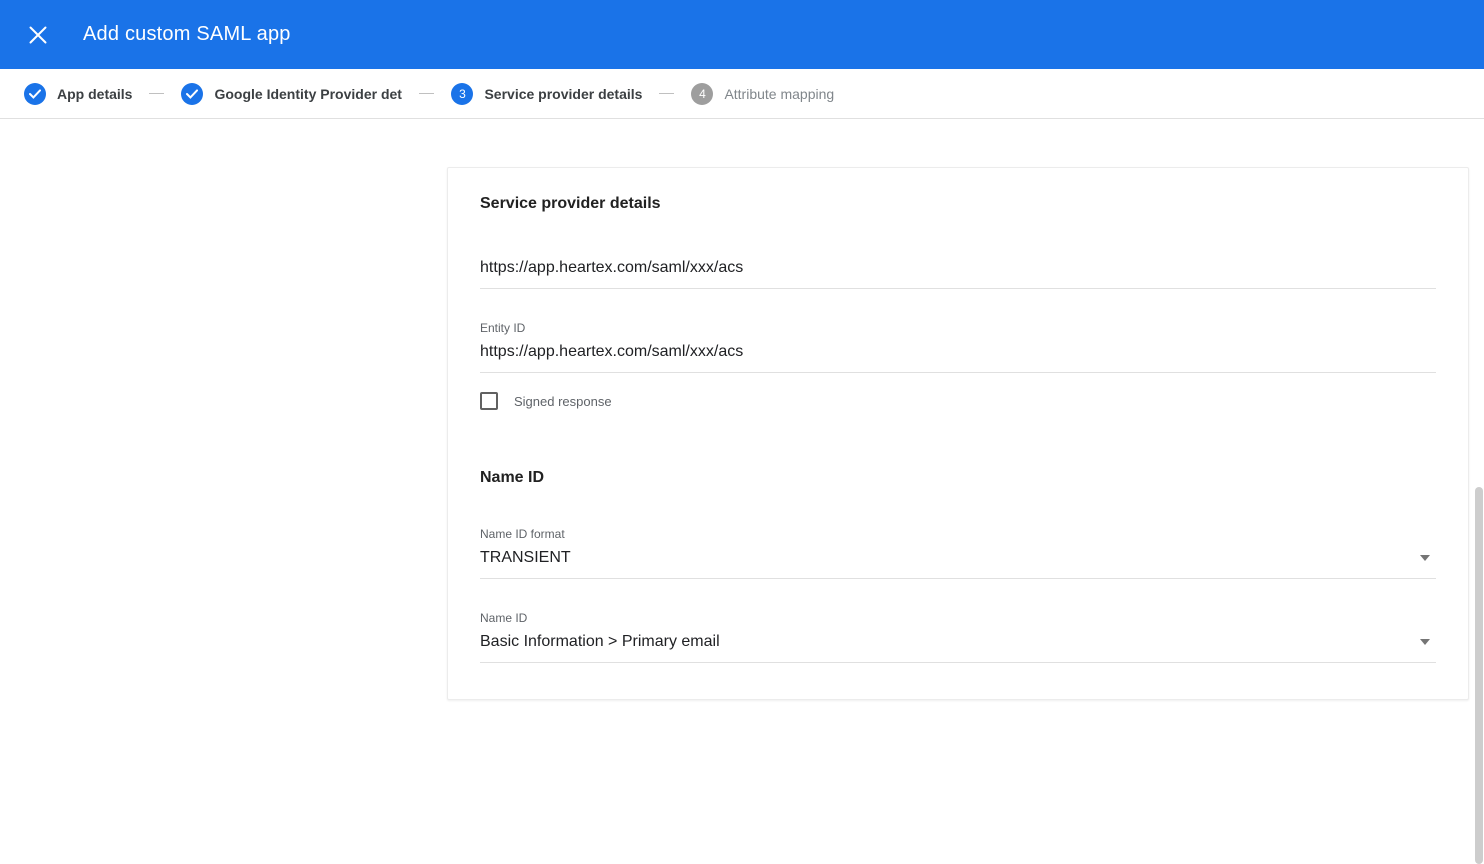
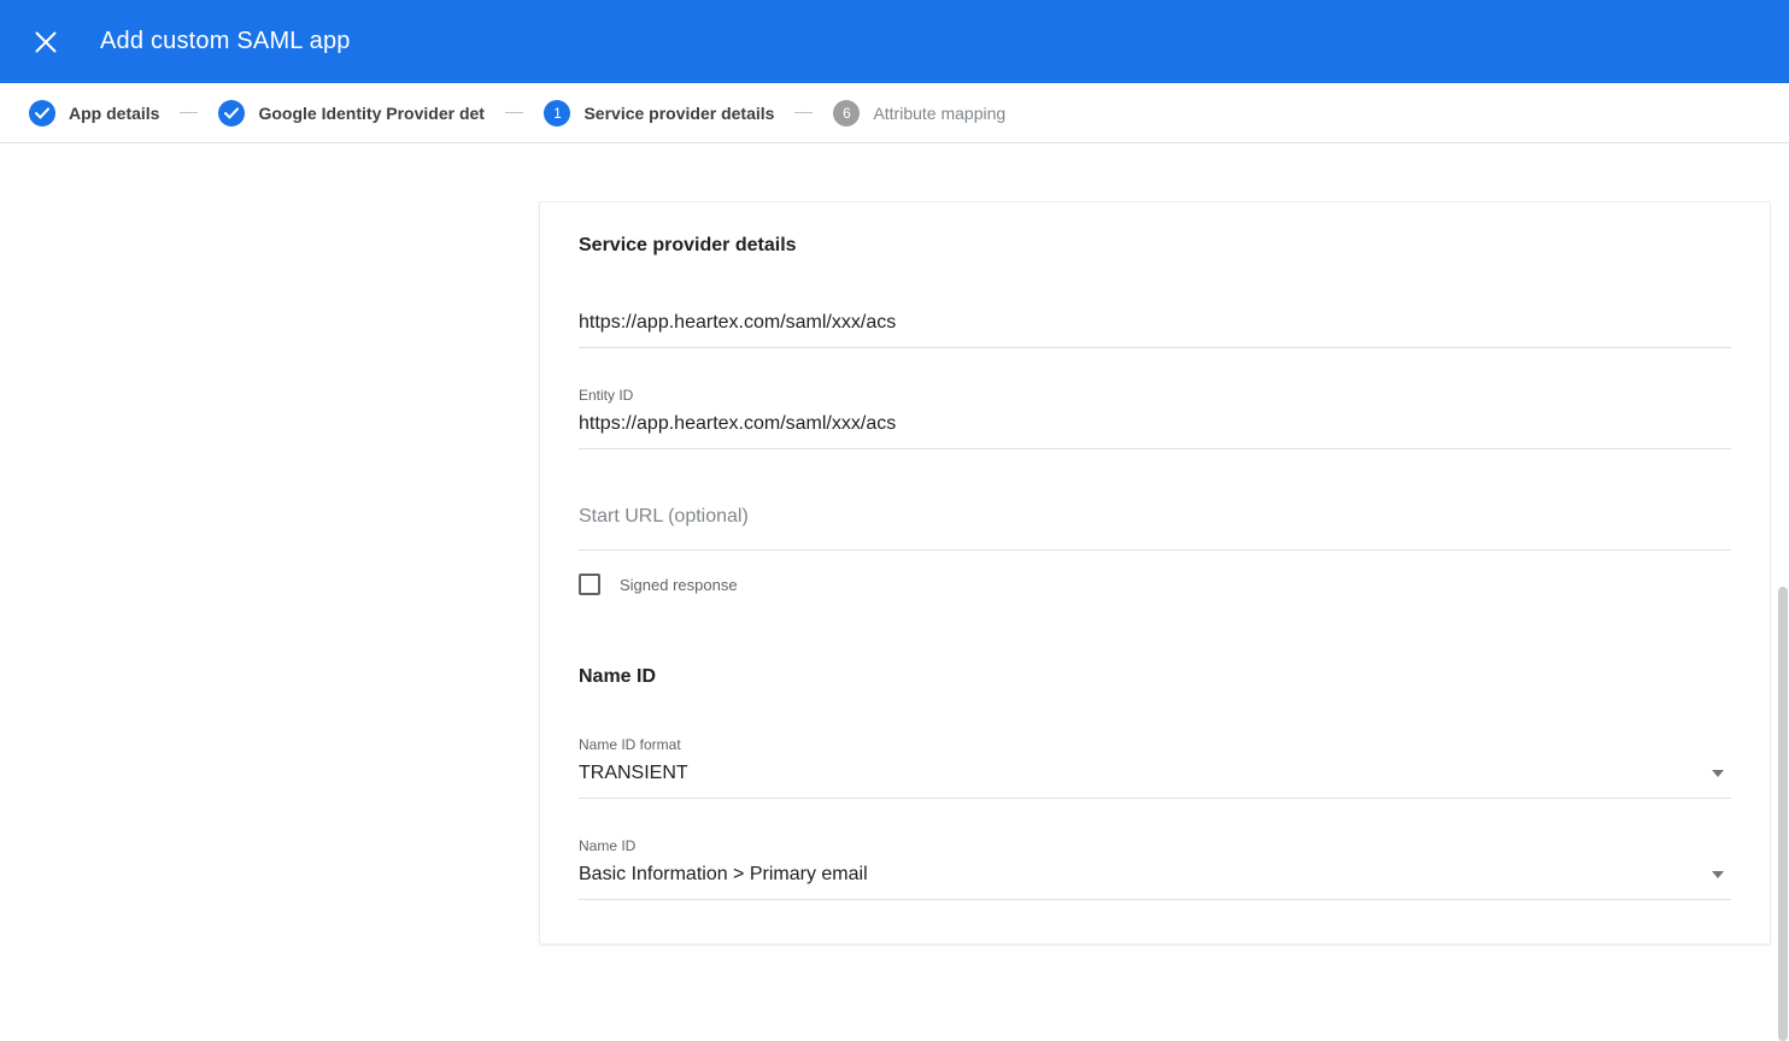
  Add custom SAML app
  App details
  Google Identity Provider det
- 3
+ 1
  Service provider details
- 4
+ 6
  Attribute mapping
  Service provider details
  https://app.heartex.com/saml/xxx/acs
  Entity ID
  https://app.heartex.com/saml/xxx/acs
+ Start URL (optional)
  Signed response
  Name ID
  Name ID format
  TRANSIENT
  Name ID
  Basic Information > Primary email
